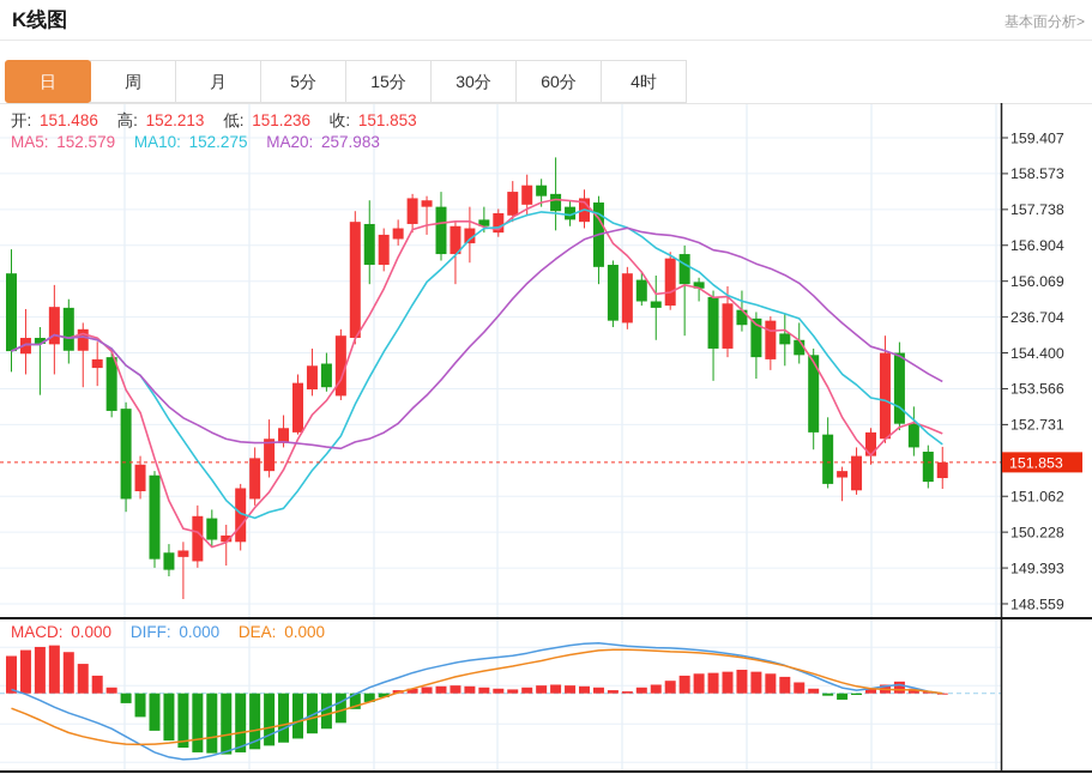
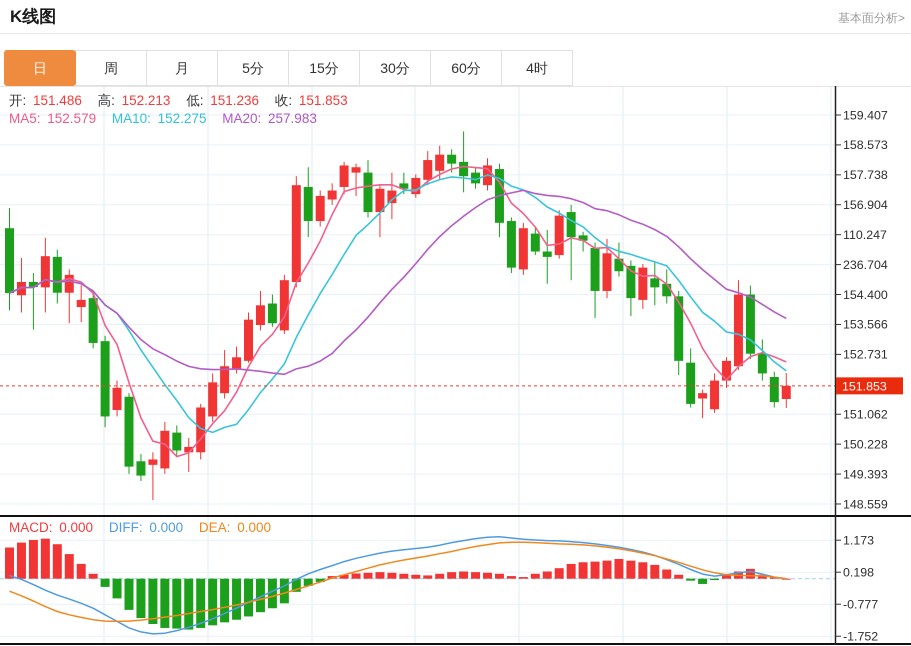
  K线图
  基本面分析>
  日
  周
  月
  5分
  15分
  30分
  60分
  4时
  159.407
  158.573
  157.738
  156.904
- 156.069
+ 110.247
  236.704
  154.400
  153.566
  152.731
  151.062
  150.228
  149.393
  148.559
+ 1.173
+ 0.198
+ -0.777
+ -1.752
  151.853
  开: 151.486 高: 152.213 低: 151.236 收: 151.853
  MA5: 152.579 MA10: 152.275 MA20: 257.983
  MACD: 0.000 DIFF: 0.000 DEA: 0.000
